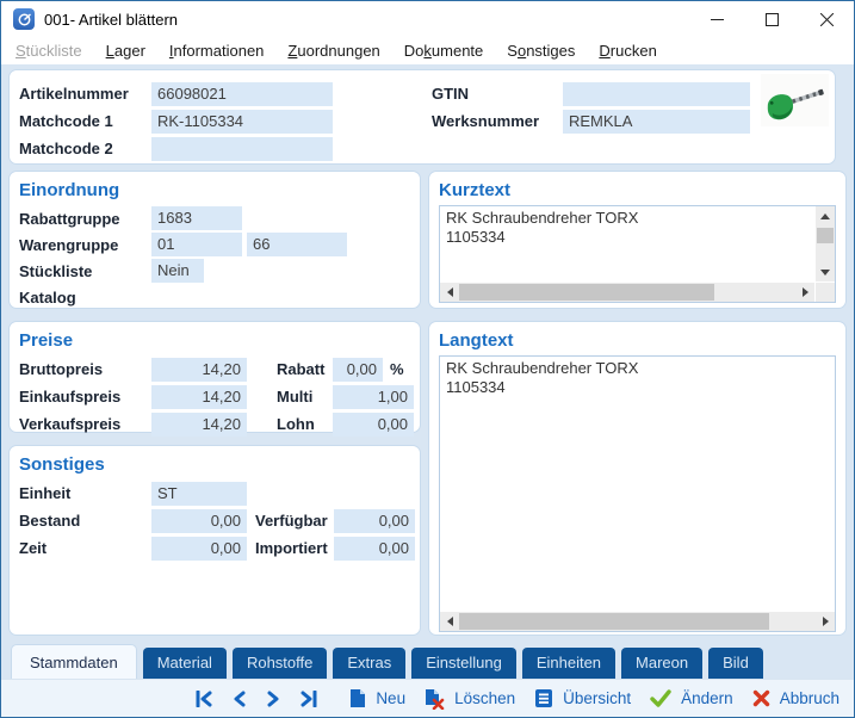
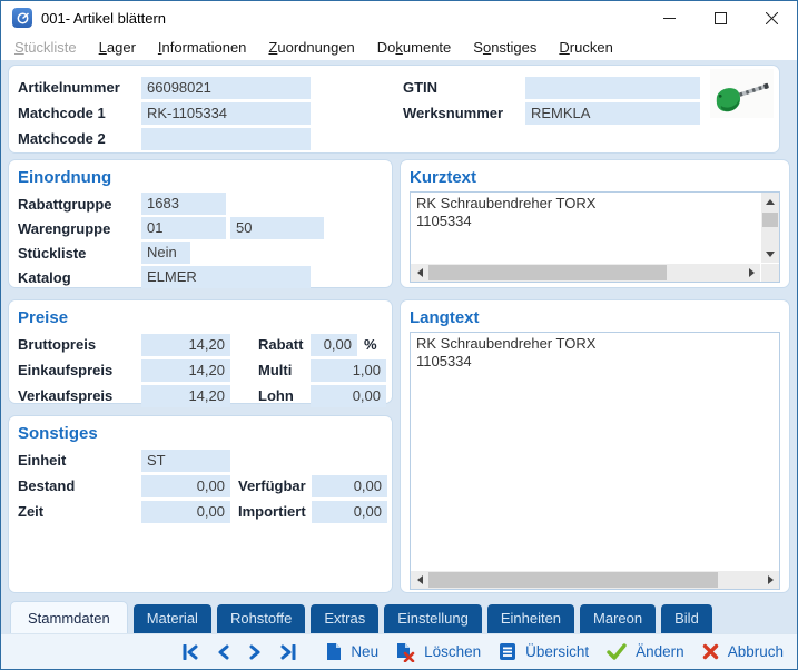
  001- Artikel blättern
  Stückliste
  Lager
  Informationen
  Zuordnungen
  Dokumente
  Sonstiges
  Drucken
  Artikelnummer
  66098021
  GTIN
  Matchcode 1
  RK-1105334
  Werksnummer
  REMKLA
  Matchcode 2
  Einordnung
  Rabattgruppe
  1683
  Warengruppe
  01
- 66
+ 50
  Stückliste
  Nein
  Katalog
+ ELMER
  Kurztext
  RK Schraubendreher TORX
  1105334
  Preise
  Bruttopreis
  14,20
  Rabatt
  0,00
  %
  Einkaufspreis
  14,20
  Multi
  1,00
  Verkaufspreis
  14,20
  Lohn
  0,00
  Langtext
  RK Schraubendreher TORX
  1105334
  Sonstiges
  Einheit
  ST
  Bestand
  0,00
  Verfügbar
  0,00
  Zeit
  0,00
  Importiert
  0,00
  Stammdaten
  Material
  Rohstoffe
  Extras
  Einstellung
  Einheiten
  Mareon
  Bild
  Neu
  Löschen
  Übersicht
  Ändern
  Abbruch
